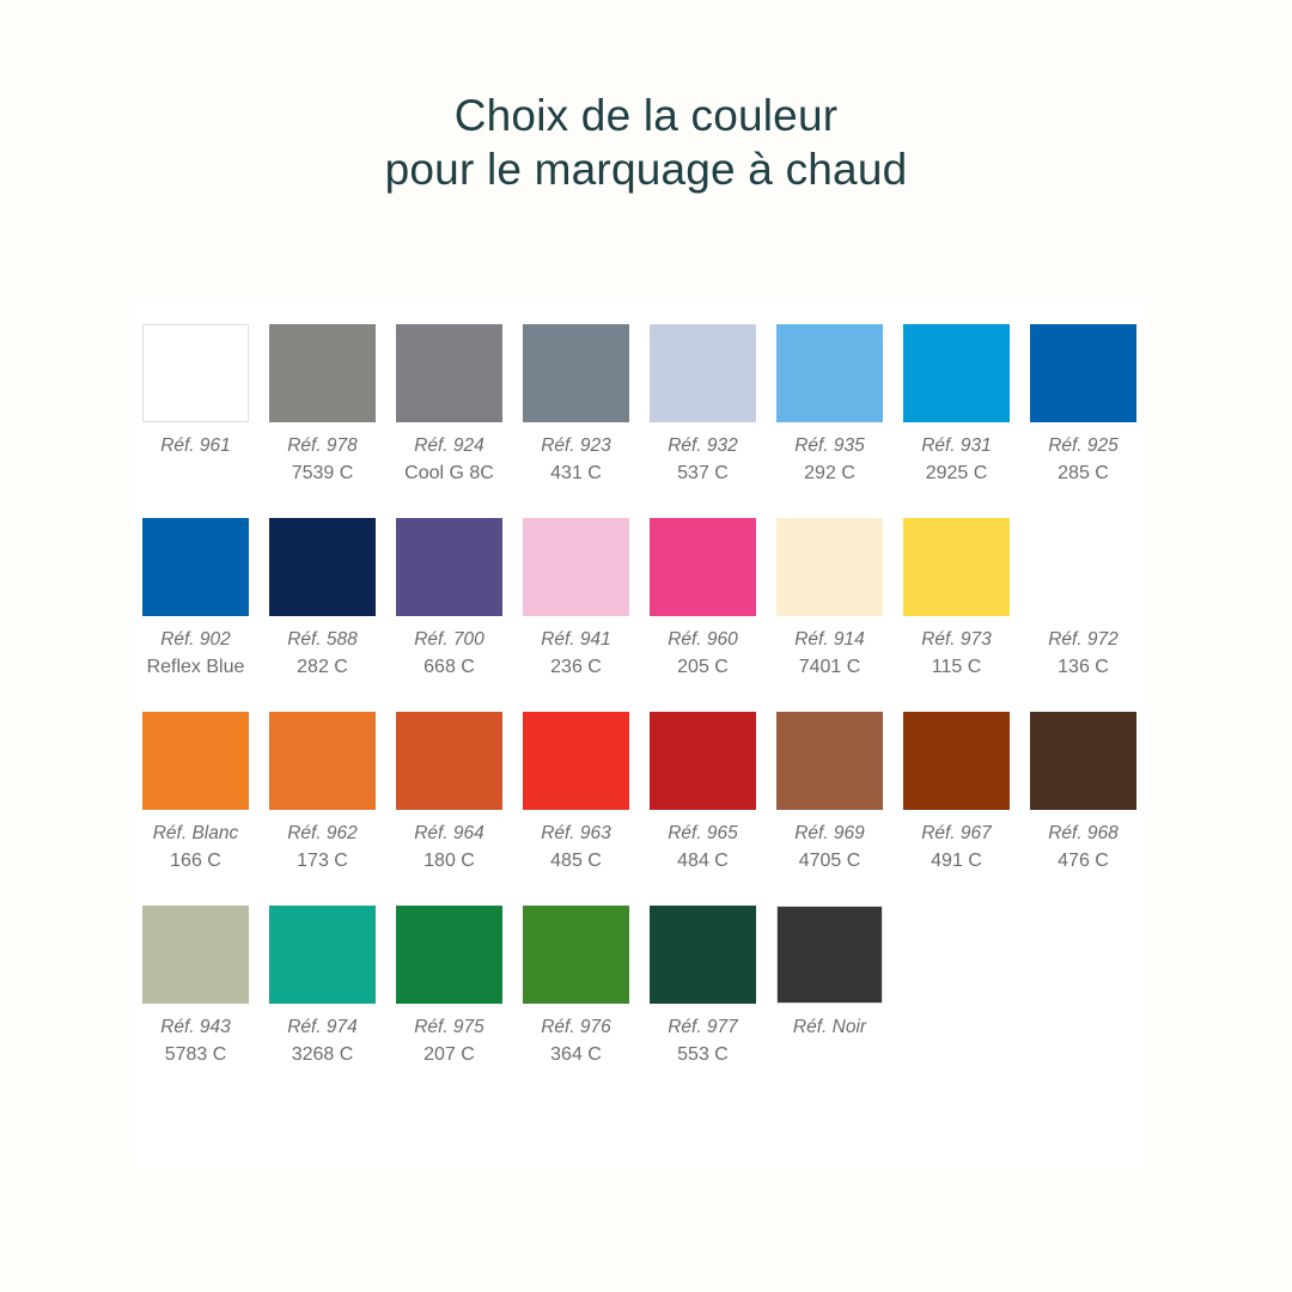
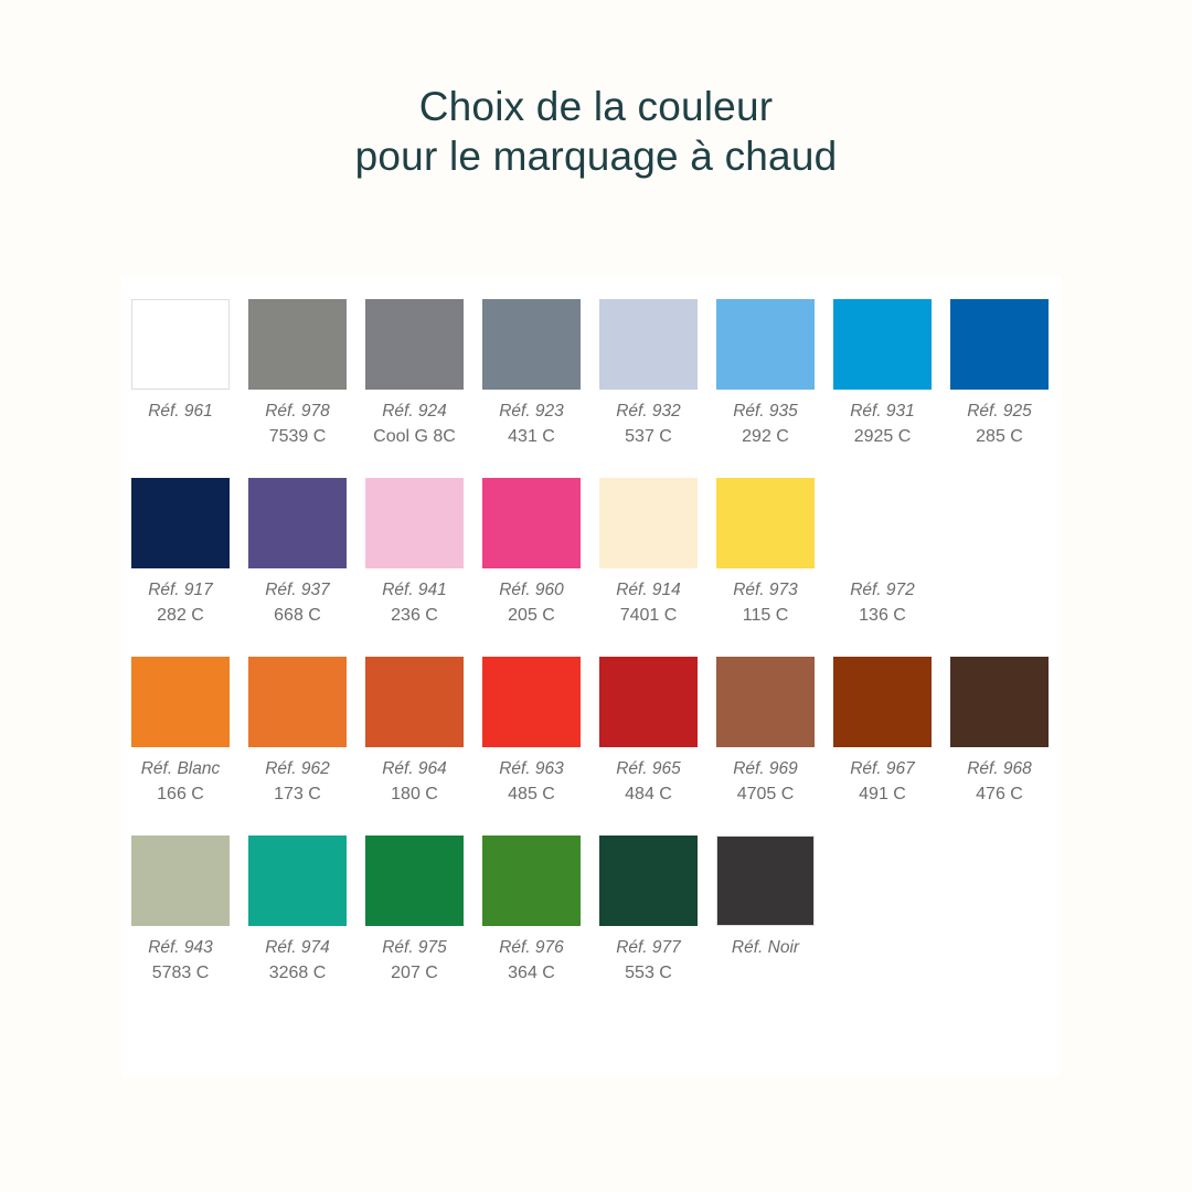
  Choix de la couleur
  pour le marquage à chaud
  Réf. 961
  Réf. 978
  7539 C
  Réf. 924
  Cool G 8C
  Réf. 923
  431 C
  Réf. 932
  537 C
  Réf. 935
  292 C
  Réf. 931
  2925 C
  Réf. 925
  285 C
- Réf. 902
- Reflex Blue
- Réf. 588
+ Réf. 917
  282 C
- Réf. 700
+ Réf. 937
  668 C
  Réf. 941
  236 C
  Réf. 960
  205 C
  Réf. 914
  7401 C
  Réf. 973
  115 C
  Réf. 972
  136 C
  Réf. Blanc
  166 C
  Réf. 962
  173 C
  Réf. 964
  180 C
  Réf. 963
  485 C
  Réf. 965
  484 C
  Réf. 969
  4705 C
  Réf. 967
  491 C
  Réf. 968
  476 C
  Réf. 943
  5783 C
  Réf. 974
  3268 C
  Réf. 975
  207 C
  Réf. 976
  364 C
  Réf. 977
  553 C
  Réf. Noir
